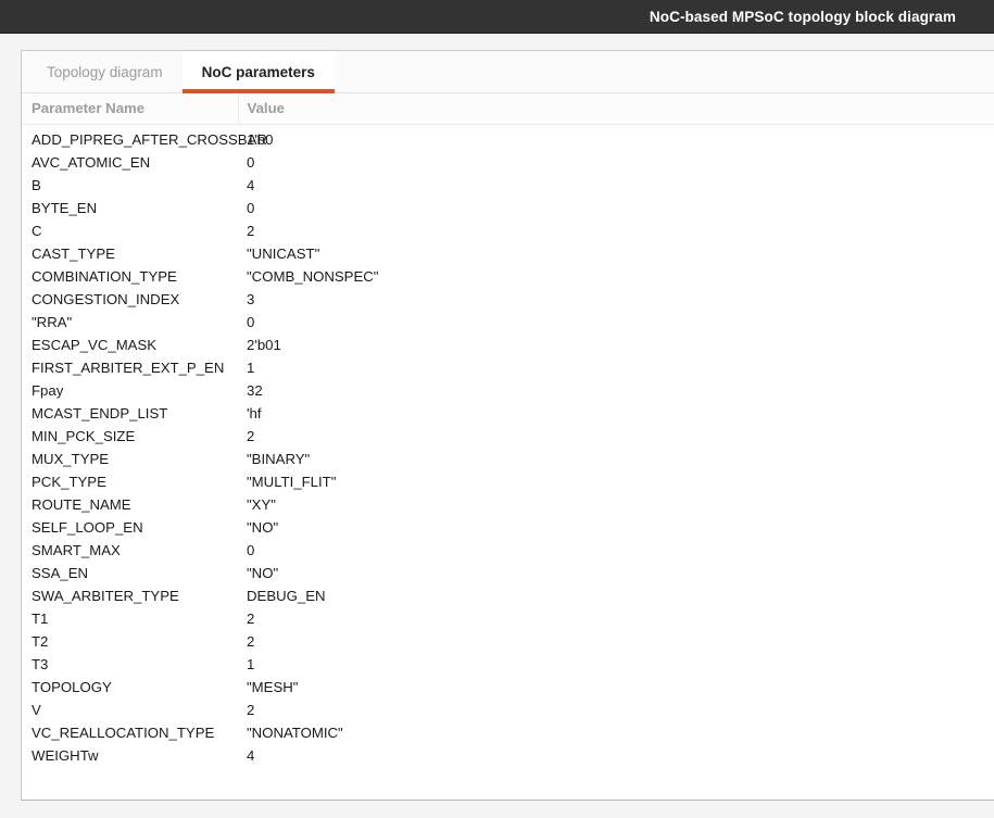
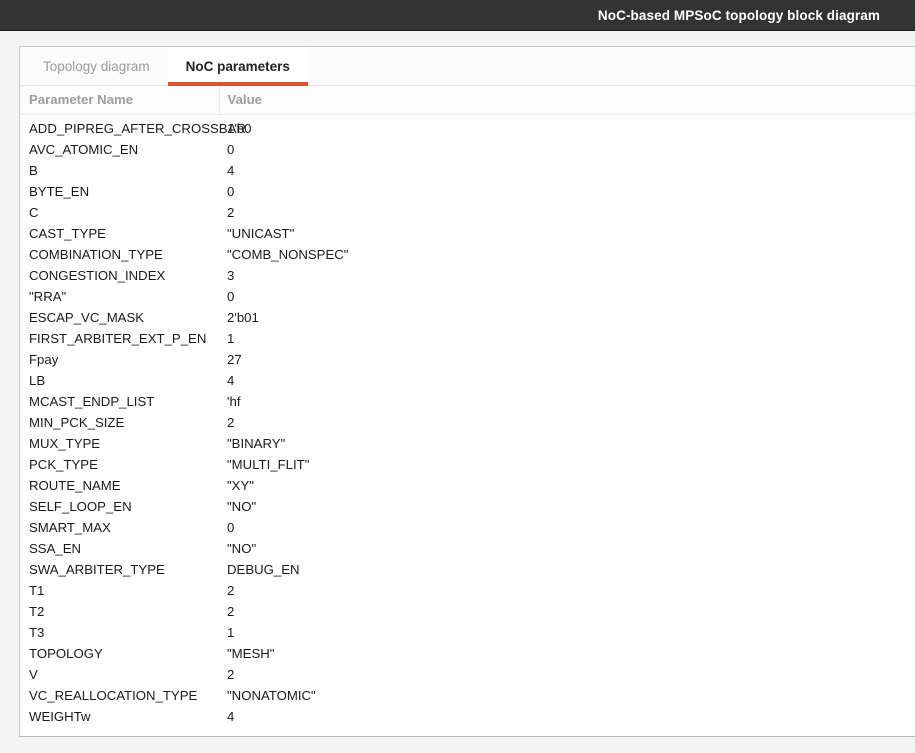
  NoC-based MPSoC topology block diagram
  Topology diagram
  NoC parameters
  Parameter Name	Value
  ADD_PIPREG_AFTER_CROSSB	1'b0
  AVC_ATOMIC_EN	0
  B	4
  BYTE_EN	0
  C	2
  CAST_TYPE	"UNICAST"
  COMBINATION_TYPE	"COMB_NONSPEC"
  CONGESTION_INDEX	3
  "RRA"	0
  ESCAP_VC_MASK	2'b01
  FIRST_ARBITER_EXT_P_EN	1
- Fpay	32
+ Fpay	27
+ LB	4
  MCAST_ENDP_LIST	'hf
  MIN_PCK_SIZE	2
  MUX_TYPE	"BINARY"
  PCK_TYPE	"MULTI_FLIT"
  ROUTE_NAME	"XY"
  SELF_LOOP_EN	"NO"
  SMART_MAX	0
  SSA_EN	"NO"
  SWA_ARBITER_TYPE	DEBUG_EN
  T1	2
  T2	2
  T3	1
  TOPOLOGY	"MESH"
  V	2
  VC_REALLOCATION_TYPE	"NONATOMIC"
  WEIGHTw	4
